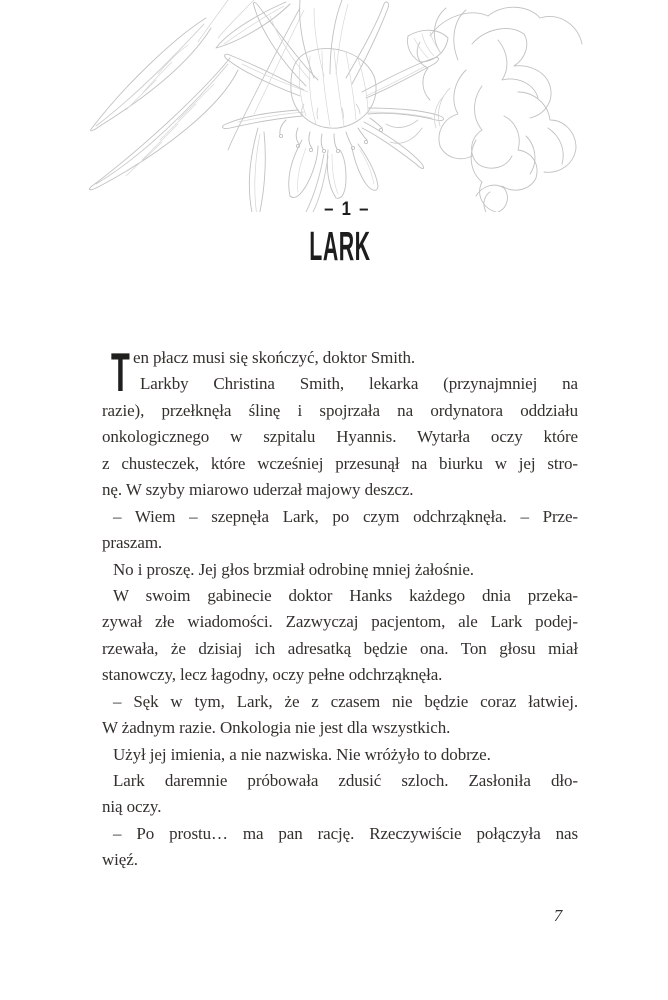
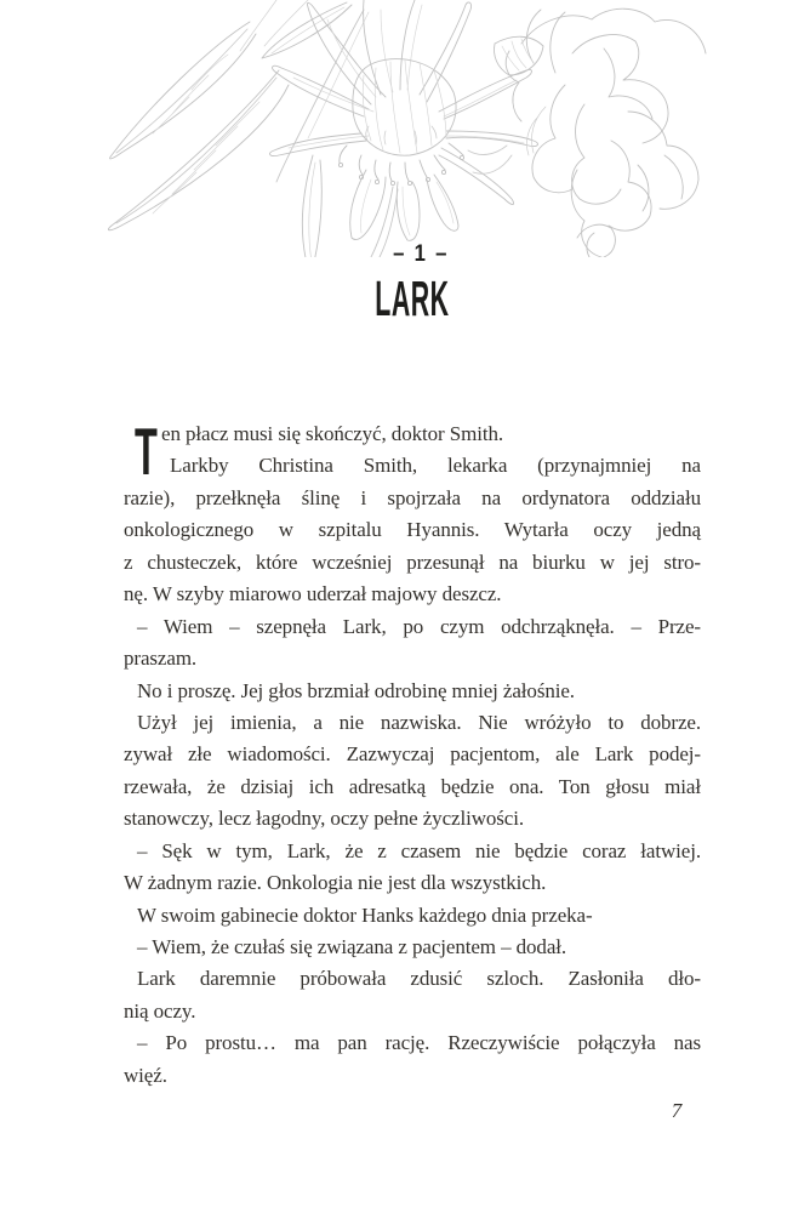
  – 1 –
  LARK
  T
  en płacz musi się skończyć, doktor Smith.
  Larkby Christina Smith, lekarka (przynajmniej na
  razie), przełknęła ślinę i spojrzała na ordynatora oddziału
- onkologicznego w szpitalu Hyannis. Wytarła oczy które
+ onkologicznego w szpitalu Hyannis. Wytarła oczy jedną
  z chusteczek, które wcześniej przesunął na biurku w jej stro-
  nę. W szyby miarowo uderzał majowy deszcz.
  – Wiem – szepnęła Lark, po czym odchrząknęła. – Prze-
  praszam.
  No i proszę. Jej głos brzmiał odrobinę mniej żałośnie.
- W swoim gabinecie doktor Hanks każdego dnia przeka-
+ Użył jej imienia, a nie nazwiska. Nie wróżyło to dobrze.
  zywał złe wiadomości. Zazwyczaj pacjentom, ale Lark podej-
  rzewała, że dzisiaj ich adresatką będzie ona. Ton głosu miał
- stanowczy, lecz łagodny, oczy pełne odchrząknęła.
+ stanowczy, lecz łagodny, oczy pełne życzliwości.
  – Sęk w tym, Lark, że z czasem nie będzie coraz łatwiej.
  W żadnym razie. Onkologia nie jest dla wszystkich.
- Użył jej imienia, a nie nazwiska. Nie wróżyło to dobrze.
+ W swoim gabinecie doktor Hanks każdego dnia przeka-
+ – Wiem, że czułaś się związana z pacjentem – dodał.
  Lark daremnie próbowała zdusić szloch. Zasłoniła dło-
  nią oczy.
  – Po prostu… ma pan rację. Rzeczywiście połączyła nas
  więź.
  7
